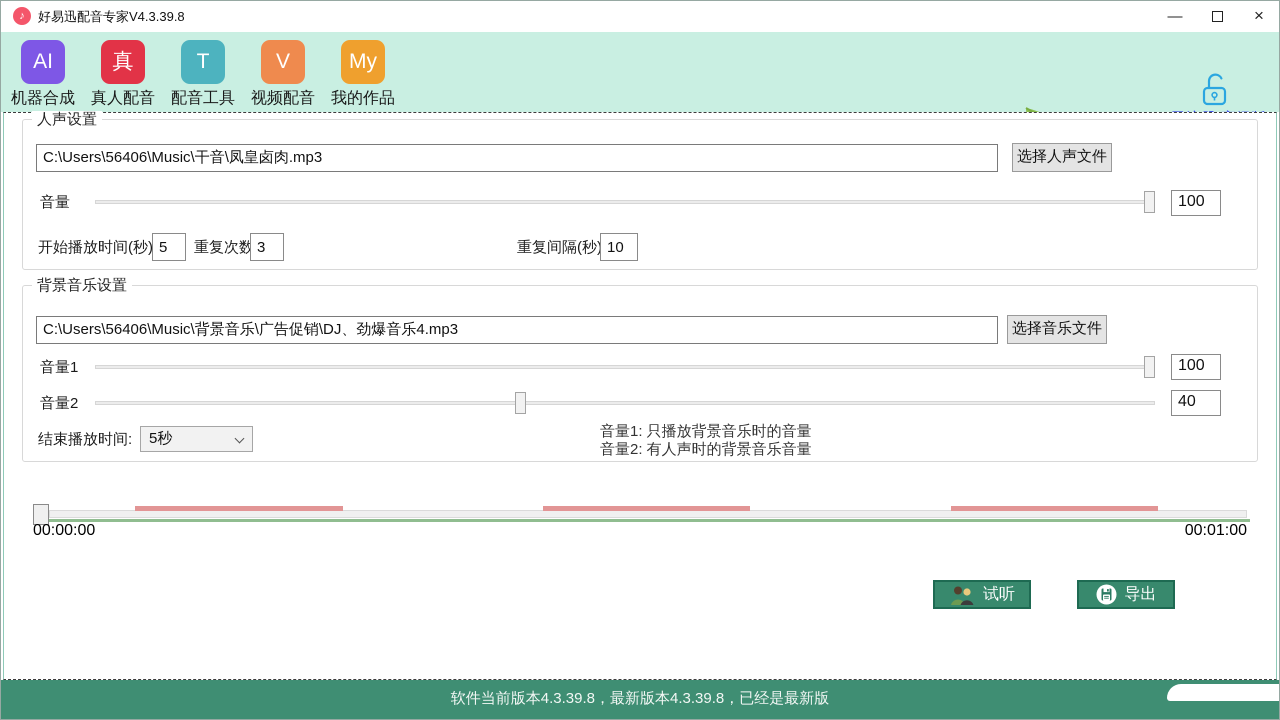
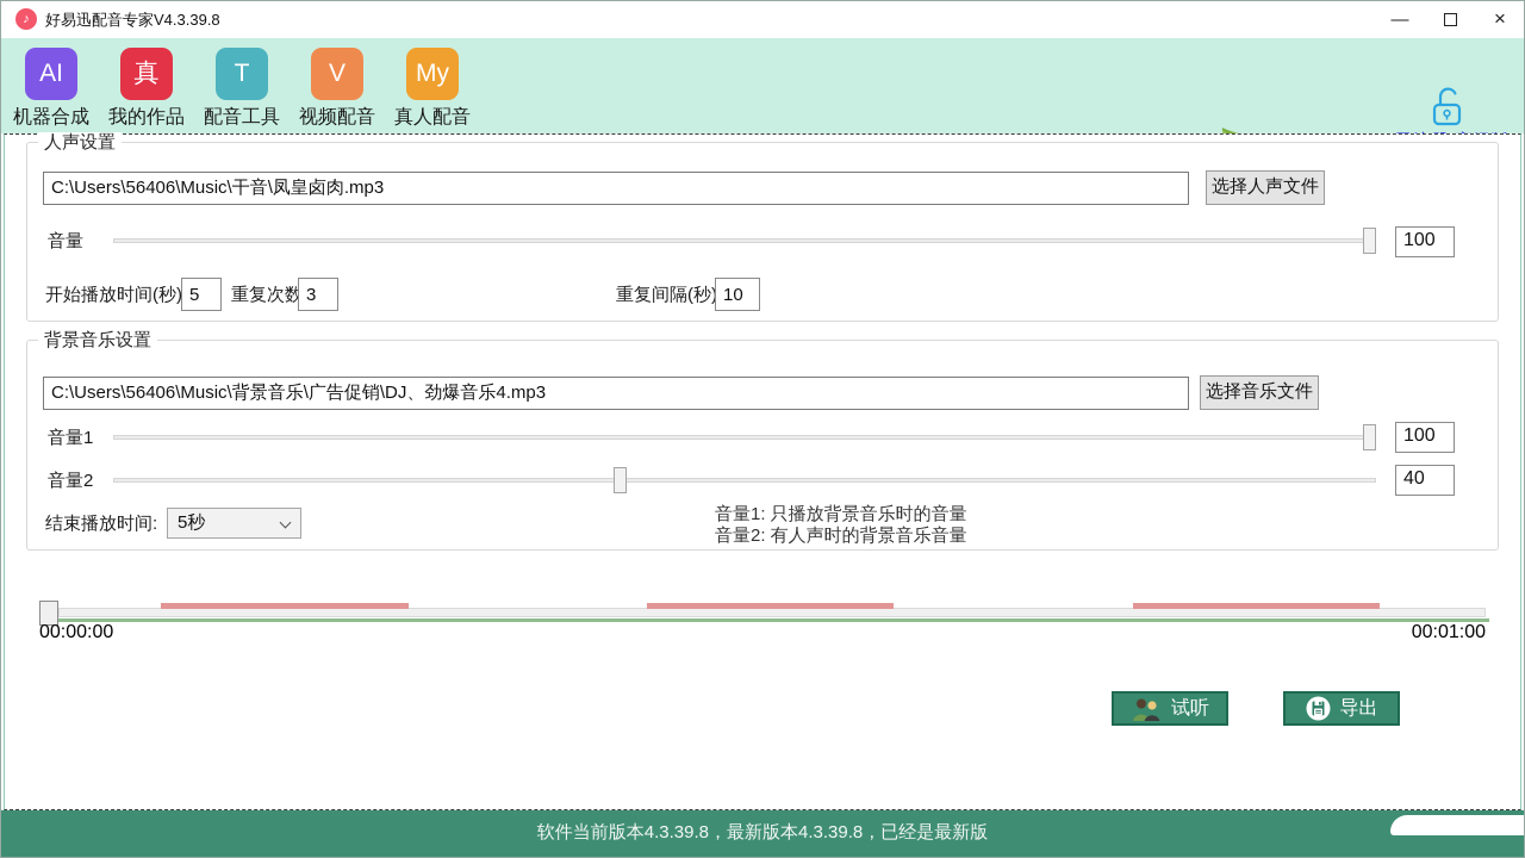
  ♪
  好易迅配音专家V4.3.39.8
  —
  ×
  AI
  机器合成
  真
- 真人配音
+ 我的作品
  T
  配音工具
  V
  视频配音
  My
- 我的作品
+ 真人配音
  人声设置
  C:\Users\56406\Music\干音\凤皇卤肉.mp3
  选择人声文件
  音量
  100
  开始播放时间(秒)
  5
  重复次数
  3
  重复间隔(秒
  10
  背景音乐设置
  C:\Users\56406\Music\背景音乐\广告促销\DJ、劲爆音乐4.mp3
  选择音乐文件
  音量1
  100
  音量2
  40
  结束播放时间:
  5秒
  音量1: 只播放背景音乐时的音量
  音量2: 有人声时的背景音乐音量
  00:00:00
  00:01:00
  试听
  导出
  软件当前版本4.3.39.8，最新版本4.3.39.8，已经是最新版
